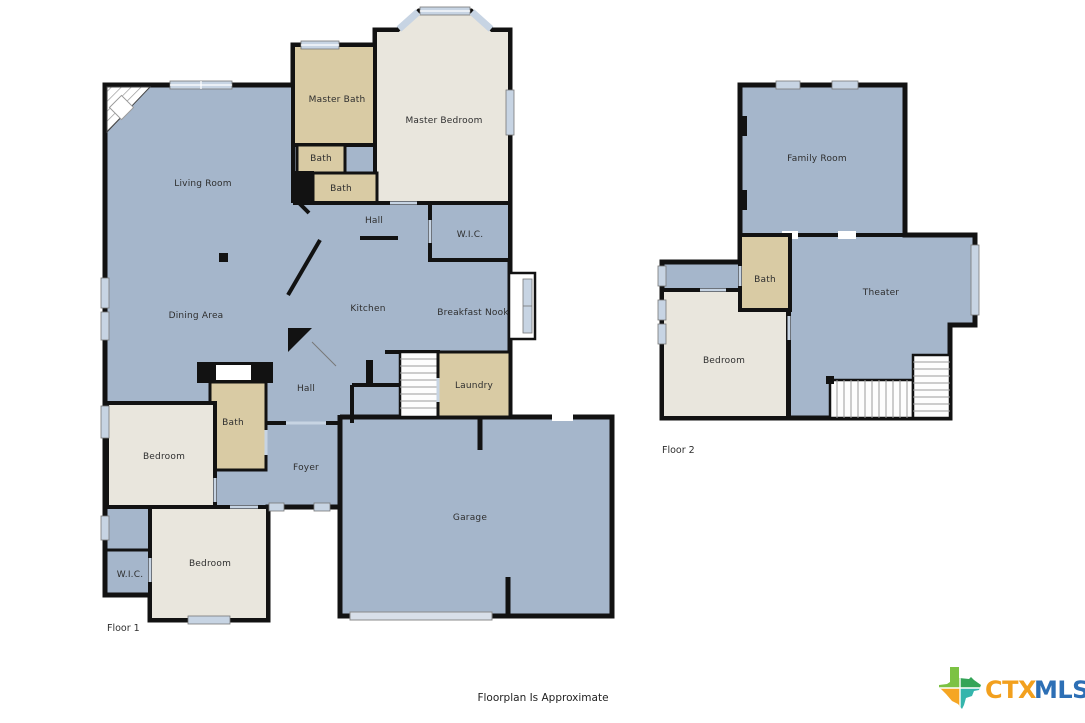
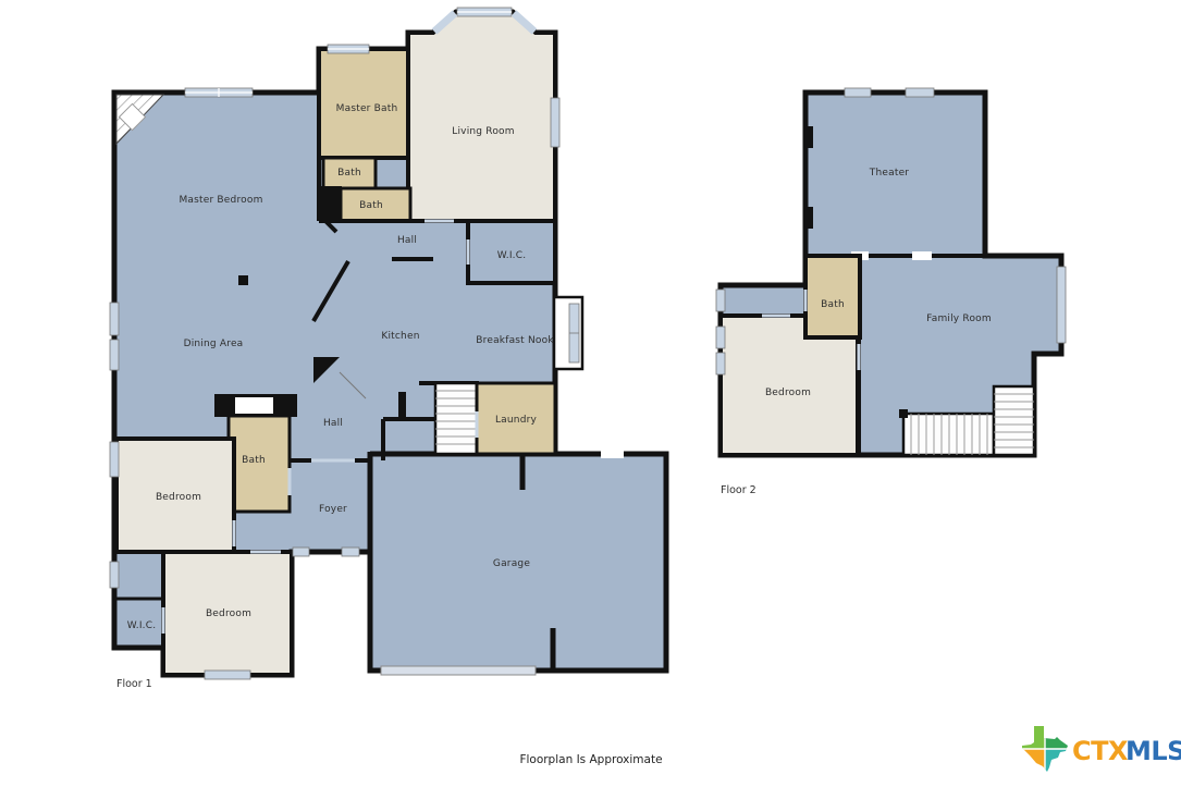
- Living Room
+ Master Bedroom
  Master Bath
- Master Bedroom
+ Living Room
  Bath
  Bath
  Hall
  W.I.C.
  Dining Area
  Kitchen
  Breakfast Nook
  Hall
  Laundry
  Bath
  Bedroom
  Foyer
  Garage
  Bedroom
  W.I.C.
  Floor 1
- Family Room
+ Theater
  Bath
- Theater
+ Family Room
  Bedroom
  Floor 2
  Floorplan Is Approximate
  CTX
  MLS
